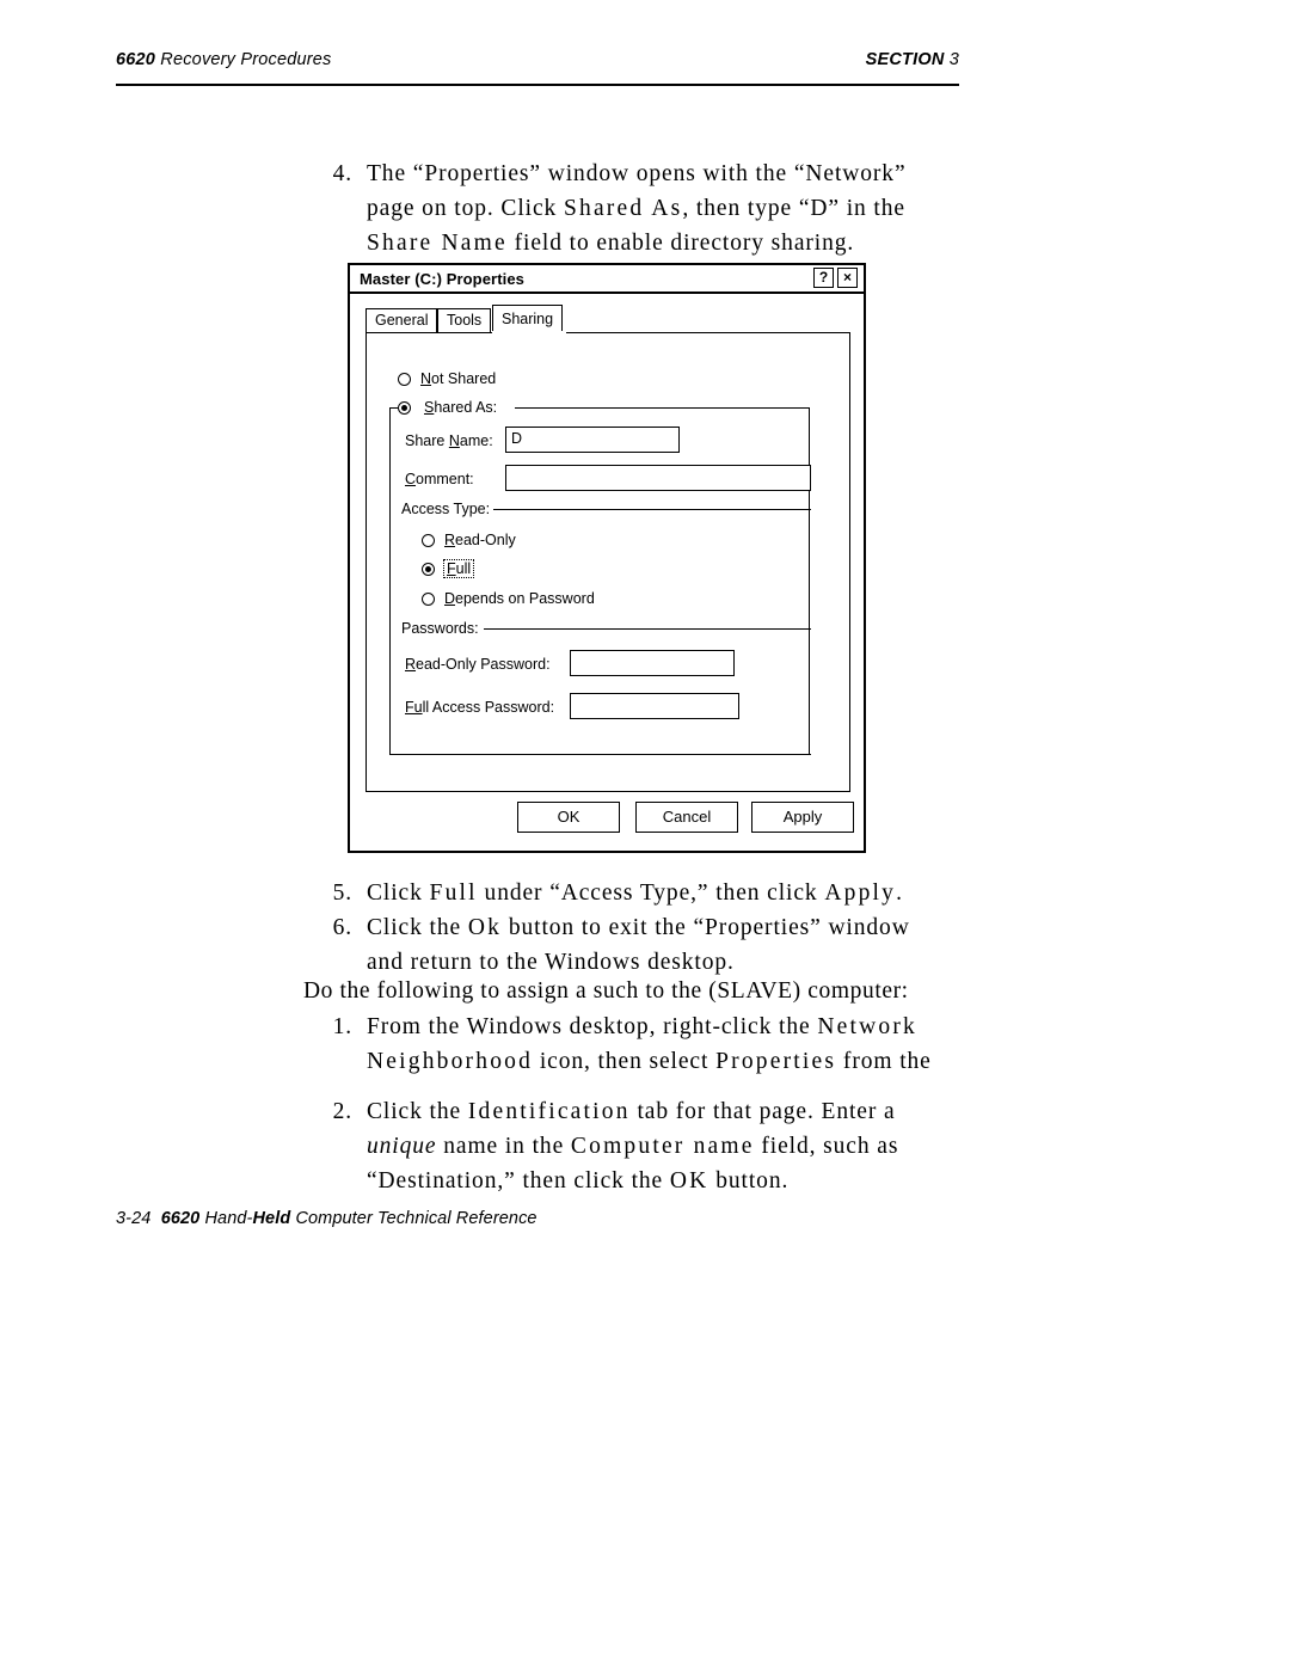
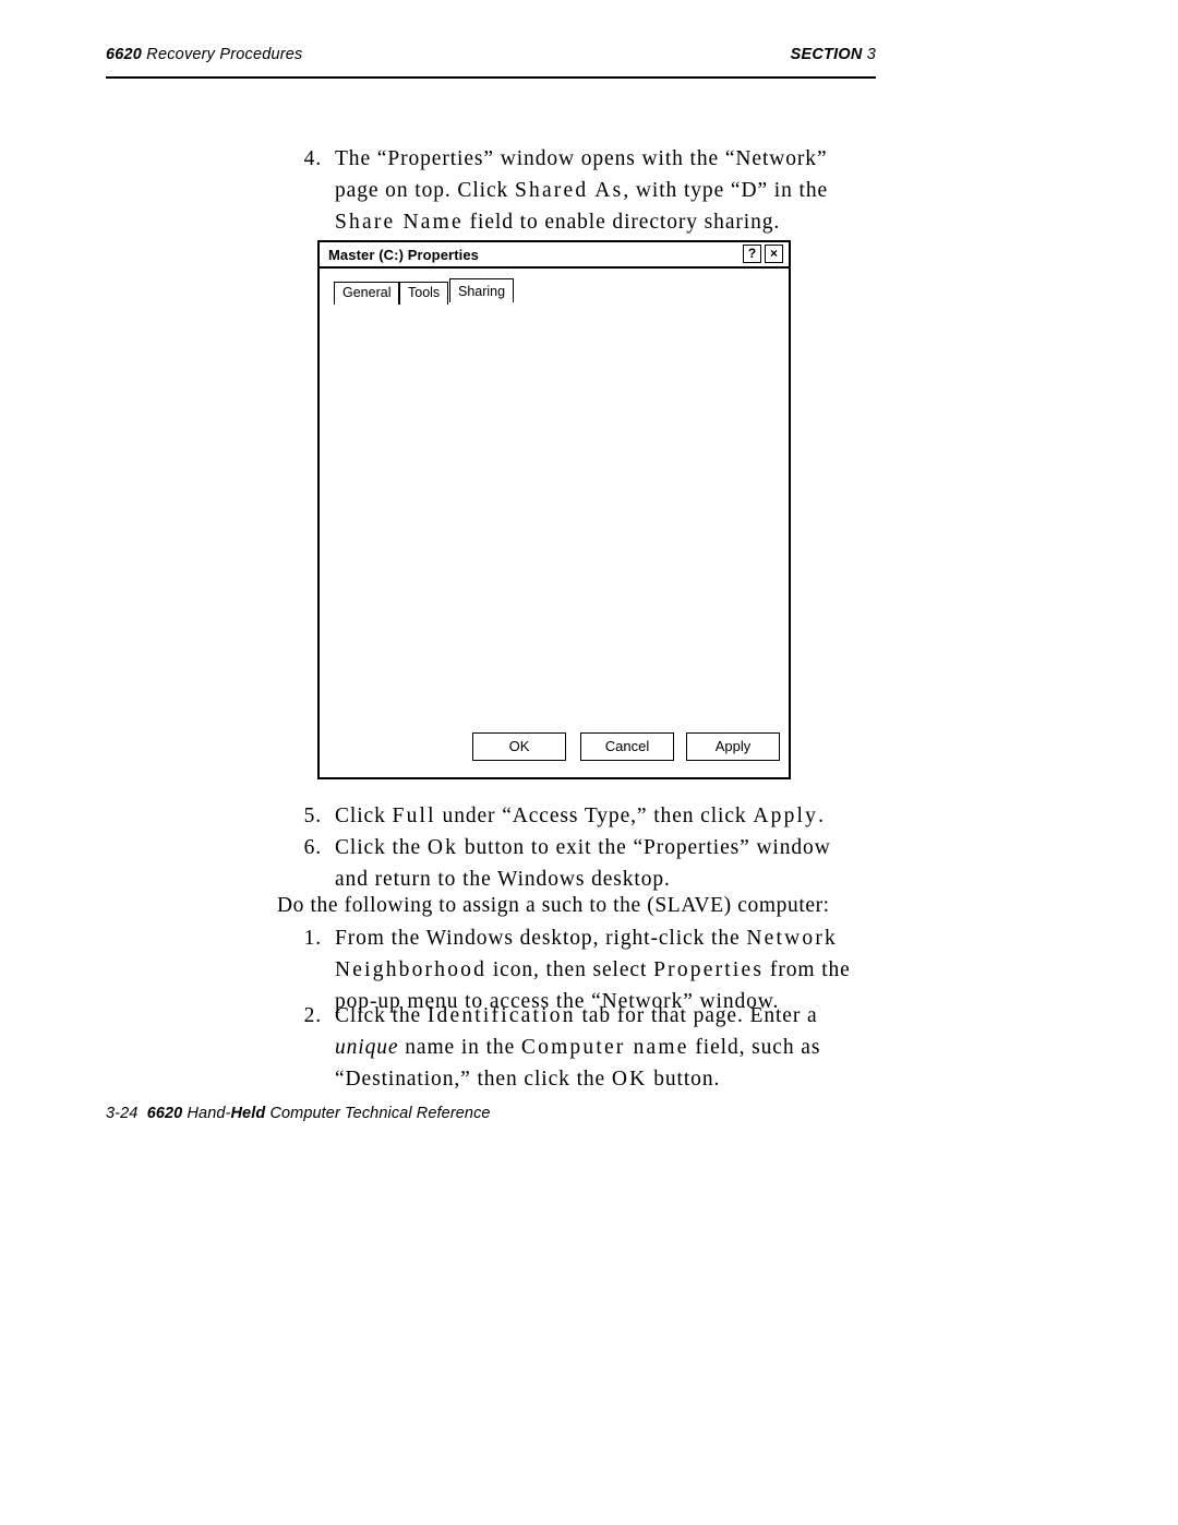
  6620 Recovery Procedures
  SECTION 3
  4.
  The “Properties” window opens with the “Network”
- page on top. Click Shared As, then type “D” in the
+ page on top. Click Shared As, with type “D” in the
  Share Name field to enable directory sharing.
  5.
  Click Full under “Access Type,” then click Apply.
  6.
  Click the Ok button to exit the “Properties” window
  and return to the Windows desktop.
  Do the following to assign a such to the (SLAVE) computer:
  1.
  From the Windows desktop, right-click the Network
  Neighborhood icon, then select Properties from the
+ pop-up menu to access the “Network” window.
  2.
  Click the Identification tab for that page. Enter a
  unique name in the Computer name field, such as
  “Destination,” then click the OK button.
  Master (C:) Properties
  ?
  ×
  General
  Tools
  Sharing
- Not Shared
- Shared As:
- Share Name:
- D
- Comment:
- Access Type:
- Read-Only
- Full
- Depends on Password
- Passwords:
- Read-Only Password:
- Full Access Password:
  OK
  Cancel
  Apply
  3-24 6620 Hand-Held Computer Technical Reference
